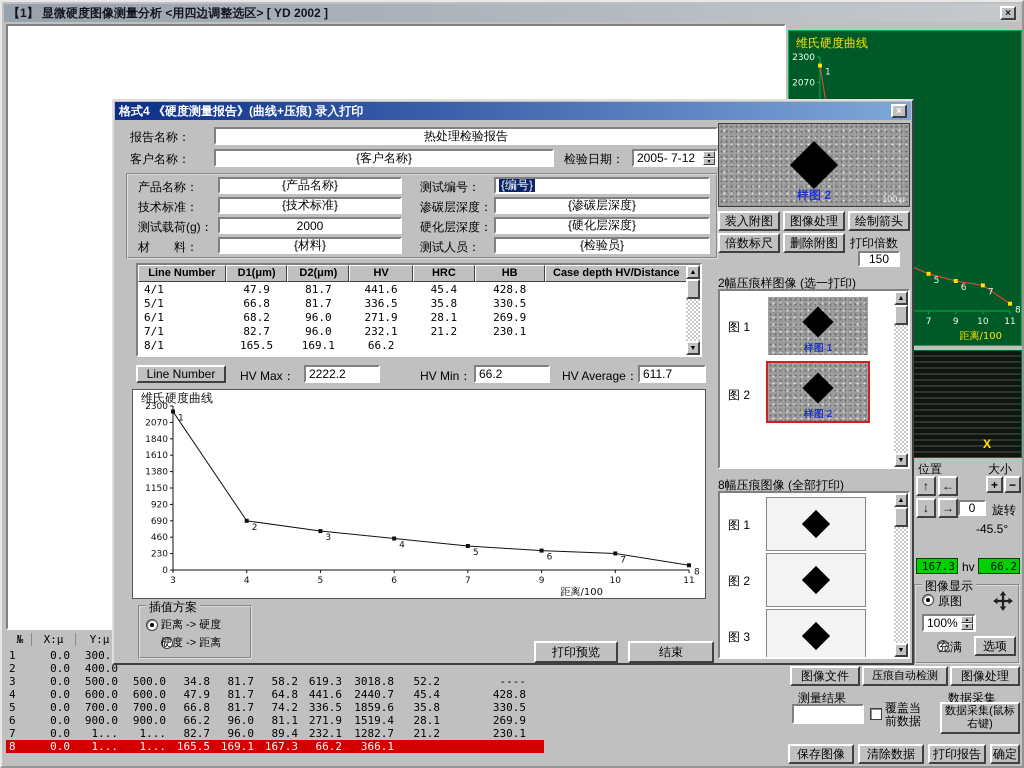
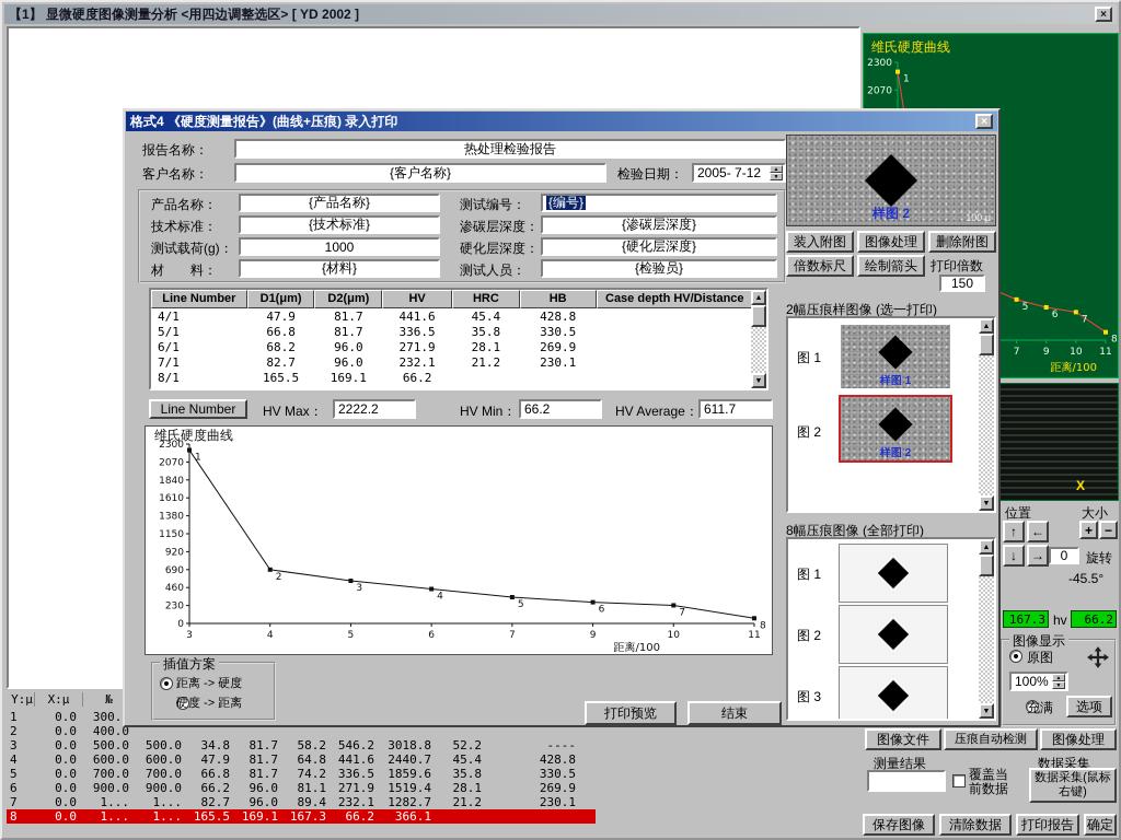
  【1】 显微硬度图像测量分析 <用四边调整选区> [ YD 2002 ]
  ×
  维氏硬度曲线
  2300
  2070
  7
  9
  10
  11
  1
  5
  6
  7
  8
  距离/100
  X
  位置
  大小
  ↑
  ←
  ↓
  →
  +
  −
  0
  旋转
  -45.5°
  167.3
  hv
  66.2
  图像显示
  原图
  100%
  充满
  选项
  图像文件
  压痕自动检测
  图像处理
  测量结果
  数据采集
  覆盖当前数据
  数据采集(鼠标右键)
  保存图像
  清除数据
  打印报告
  确定
- №
+ Y:μ
  X:μ
- Y:μ
+ №
  1
  0.0
  300.
  2
  0.0
  400.0
  3
  0.0
  500.0
  500.0
  34.8
  81.7
  58.2
- 619.3
+ 546.2
  3018.8
  52.2
  ----
  4
  0.0
  600.0
  600.0
  47.9
  81.7
  64.8
  441.6
  2440.7
  45.4
  428.8
  5
  0.0
  700.0
  700.0
  66.8
  81.7
  74.2
  336.5
  1859.6
  35.8
  330.5
  6
  0.0
  900.0
  900.0
  66.2
  96.0
  81.1
  271.9
  1519.4
  28.1
  269.9
  7
  0.0
  1...
  1...
  82.7
  96.0
  89.4
  232.1
  1282.7
  21.2
  230.1
  8
  0.0
  1...
  1...
  165.5
  169.1
  167.3
  66.2
  366.1
  格式4 《硬度测量报告》(曲线+压痕) 录入打印
  ×
  报告名称：
  热处理检验报告
  客户名称：
  {客户名称}
  检验日期：
  2005- 7-12
  产品名称：
  {产品名称}
  测试编号：
  {编号}
  技术标准：
  {技术标准}
  渗碳层深度：
  {渗碳层深度}
  测试载荷(g)：
- 2000
+ 1000
  硬化层深度：
  {硬化层深度}
  材 料：
  {材料}
  测试人员：
  {检验员}
  Line Number
  D1(μm)
  D2(μm)
  HV
  HRC
  HB
  Case depth HV/Distance
  4/1
  47.9
  81.7
  441.6
  45.4
  428.8
  5/1
  66.8
  81.7
  336.5
  35.8
  330.5
  6/1
  68.2
  96.0
  271.9
  28.1
  269.9
  7/1
  82.7
  96.0
  232.1
  21.2
  230.1
  8/1
  165.5
  169.1
  66.2
  Line Number
  HV Max：
  2222.2
  HV Min：
  66.2
  HV Average：
  611.7
  维氏硬度曲线
  2300
  2070
  1840
  1610
  1380
  1150
  920
  690
  460
  230
  0
  3
  4
  5
  6
  7
  9
  10
  11
  1
  2
  3
  4
  5
  6
  7
  8
  距离/100
  插值方案
  距离 -> 硬度
  硬度 -> 距离
  打印预览
  结束
  样图 2
  100 μ
  装入附图
  图像处理
- 绘制箭头
+ 删除附图
  倍数标尺
- 删除附图
+ 绘制箭头
  打印倍数
  150
  2幅压痕样图像 (选一打印)
  图 1
  样图 1
  图 2
  样图 2
  8幅压痕图像 (全部打印)
  图 1
  图 2
  图 3
